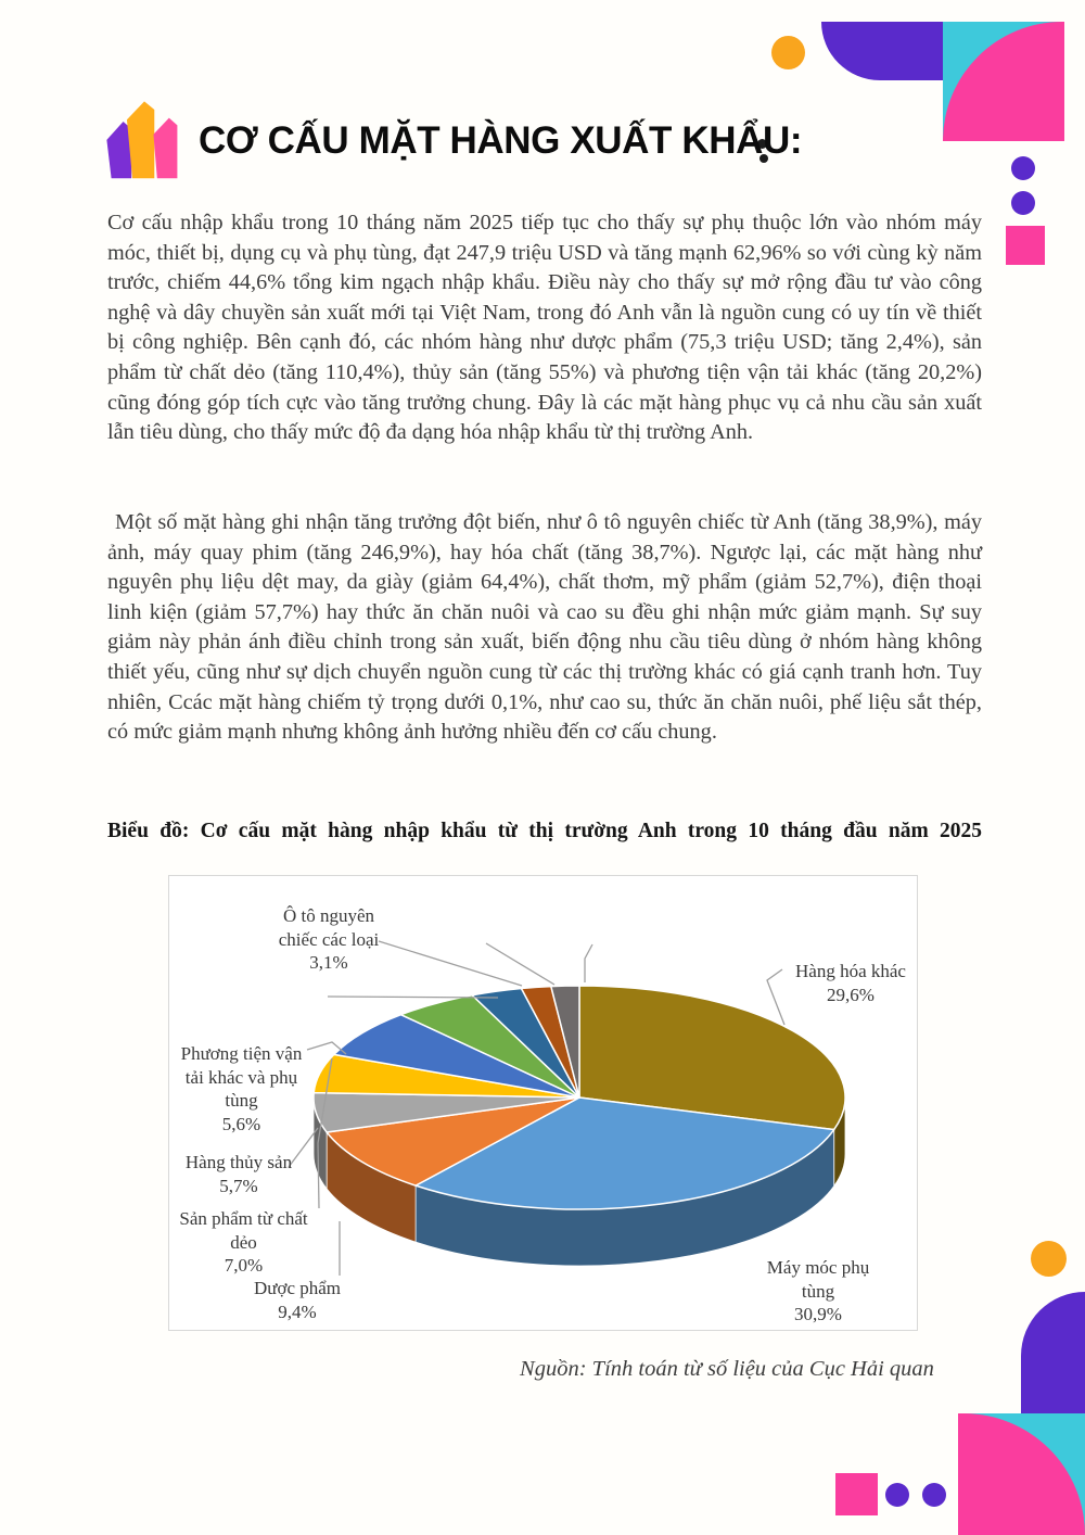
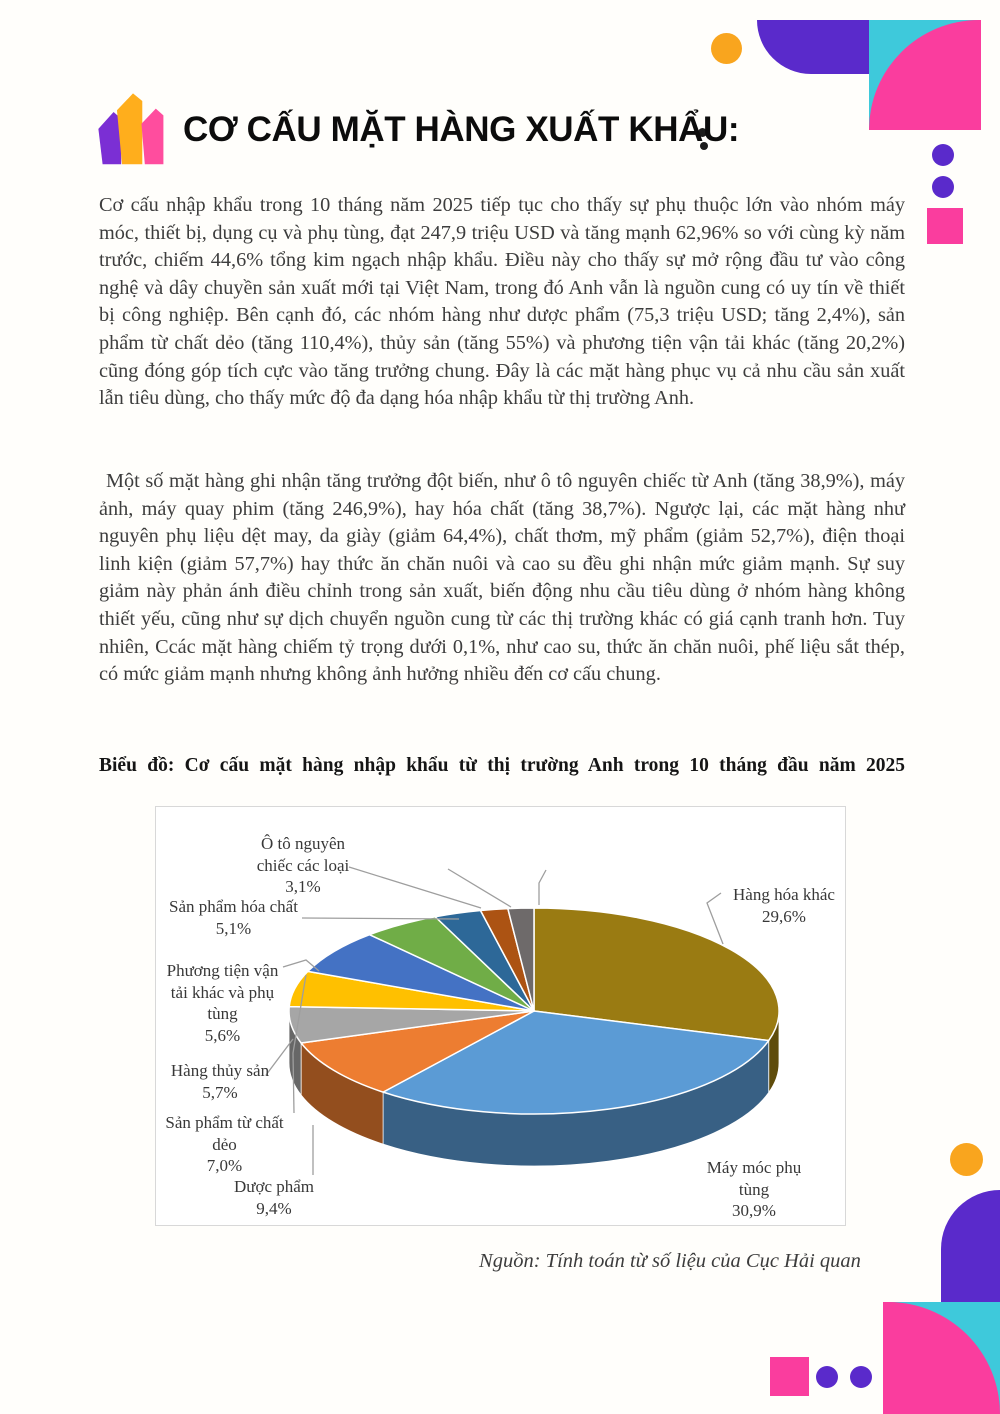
  CƠ CẤU MẶT HÀNG XUẤT KHẨU:
  Cơ cấu nhập khẩu trong 10 tháng năm 2025 tiếp tục cho thấy sự phụ thuộc lớn vào nhóm máy móc, thiết bị, dụng cụ và phụ tùng, đạt 247,9 triệu USD và tăng mạnh 62,96% so với cùng kỳ năm trước, chiếm 44,6% tổng kim ngạch nhập khẩu. Điều này cho thấy sự mở rộng đầu tư vào công nghệ và dây chuyền sản xuất mới tại Việt Nam, trong đó Anh vẫn là nguồn cung có uy tín về thiết bị công nghiệp. Bên cạnh đó, các nhóm hàng như dược phẩm (75,3 triệu USD; tăng 2,4%), sản phẩm từ chất dẻo (tăng 110,4%), thủy sản (tăng 55%) và phương tiện vận tải khác (tăng 20,2%) cũng đóng góp tích cực vào tăng trưởng chung. Đây là các mặt hàng phục vụ cả nhu cầu sản xuất lẫn tiêu dùng, cho thấy mức độ đa dạng hóa nhập khẩu từ thị trường Anh.
  Một số mặt hàng ghi nhận tăng trưởng đột biến, như ô tô nguyên chiếc từ Anh (tăng 38,9%), máy ảnh, máy quay phim (tăng 246,9%), hay hóa chất (tăng 38,7%). Ngược lại, các mặt hàng như nguyên phụ liệu dệt may, da giày (giảm 64,4%), chất thơm, mỹ phẩm (giảm 52,7%), điện thoại linh kiện (giảm 57,7%) hay thức ăn chăn nuôi và cao su đều ghi nhận mức giảm mạnh. Sự suy giảm này phản ánh điều chỉnh trong sản xuất, biến động nhu cầu tiêu dùng ở nhóm hàng không thiết yếu, cũng như sự dịch chuyển nguồn cung từ các thị trường khác có giá cạnh tranh hơn. Tuy nhiên, Ccác mặt hàng chiếm tỷ trọng dưới 0,1%, như cao su, thức ăn chăn nuôi, phế liệu sắt thép, có mức giảm mạnh nhưng không ảnh hưởng nhiều đến cơ cấu chung.
  Biểu đồ: Cơ cấu mặt hàng nhập khẩu từ thị trường Anh trong 10 tháng đầu năm 2025
  Ô tô nguyên
  chiếc các loại
  3,1%
+ Sản phẩm hóa chất
+ 5,1%
  Hàng hóa khác
  29,6%
  Phương tiện vận
  tải khác và phụ
  tùng
  5,6%
  Hàng thủy sản
  5,7%
  Sản phẩm từ chất
  dẻo
  7,0%
  Dược phẩm
  9,4%
  Máy móc phụ
  tùng
  30,9%
  Nguồn: Tính toán từ số liệu của Cục Hải quan
